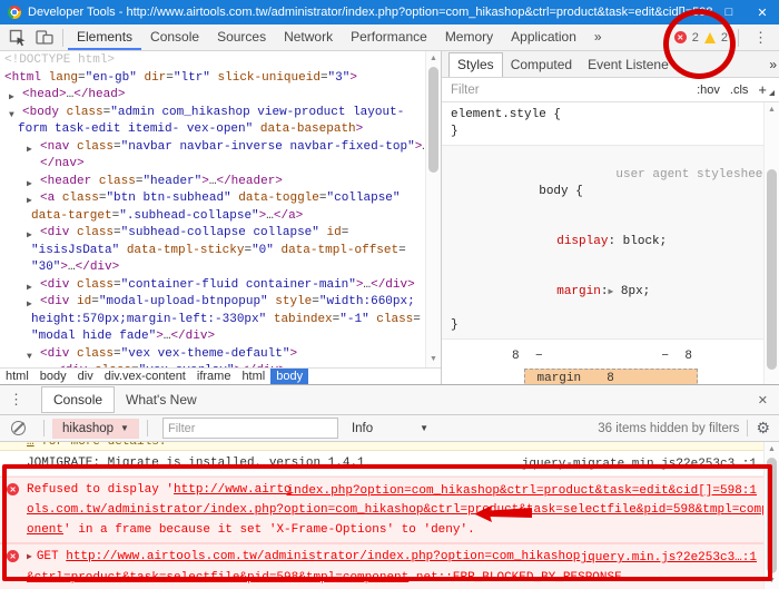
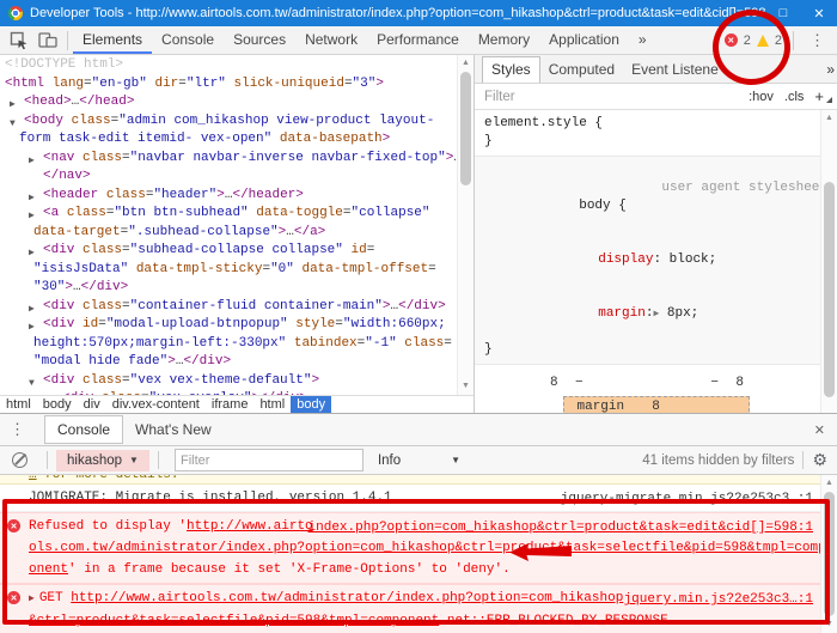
  Developer Tools - http://www.airtools.com.tw/administrator/index.php?option=com_hikashop&ctrl=product&task=edit&cid[]=598
  □
  ✕
  Elements
  Console
  Sources
  Network
  Performance
  Memory
  Application
  »
  2
  2
  ⋮
  <!DOCTYPE html>
  <html lang="en-gb" dir="ltr" slick-uniqueid="3">
  ▶
  <head>…</head>
  ▼
  <body class="admin com_hikashop view-product layout-
  form task-edit itemid- vex-open" data-basepath>
  ▶
  <nav class="navbar navbar-inverse navbar-fixed-top">
  </nav>
  ▶
  <header class="header">…</header>
  ▶
  <a class="btn btn-subhead" data-toggle="collapse"
  data-target=".subhead-collapse">…</a>
  ▶
  <div class="subhead-collapse collapse" id=
  "isisJsData" data-tmpl-sticky="0" data-tmpl-offset=
  "30">…</div>
  ▶
  <div class="container-fluid container-main">…</div>
  ▶
  <div id="modal-upload-btnpopup" style="width:660px;
  height:570px;margin-left:-330px" tabindex="-1" class=
  "modal hide fade">…</div>
  ▼
  <div class="vex vex-theme-default">
  html
  body
  div
  div.vex-content
  iframe
  html
  body
  Styles
  Computed
  Event Listene
  »
  Filter
  :hov
  .cls
  +
  element.style {
  }
  user agent styleshee
  body {
  display: block;
  margin:▶ 8px;
  }
  margin
  8
  8
  8
  −
  −
  ⋮
  Console
  What's New
  ✕
  hikashop
  ▼
  Filter
  Info
  ▼
- 36 items hidden by filters
+ 41 items hidden by filters
  ⚙
  … for more details.
  jquery-migrate.min.js?2e253c3…:1
  JQMIGRATE: Migrate is installed, version 1.4.1
  index.php?option=com_hikashop&ctrl=product&task=edit&cid[]=598:1
  Refused to display 'http://www.airto
  ols.com.tw/administrator/index.php?option=com_hikashop&ctrl=prdask=selectfile&pid=598&tmpl=com
  onent' in a frame because it set 'X-Frame-Options' to 'deny'.
  jquery.min.js?2e253c3…:1
  ▶ GET http://www.airtools.com.tw/administrator/index.php?option=com_hikashop
  &ctrl=product&task=selectfile&pid=598&tmpl=component net::ERR_BLOCKED_BY_RESPONSE
